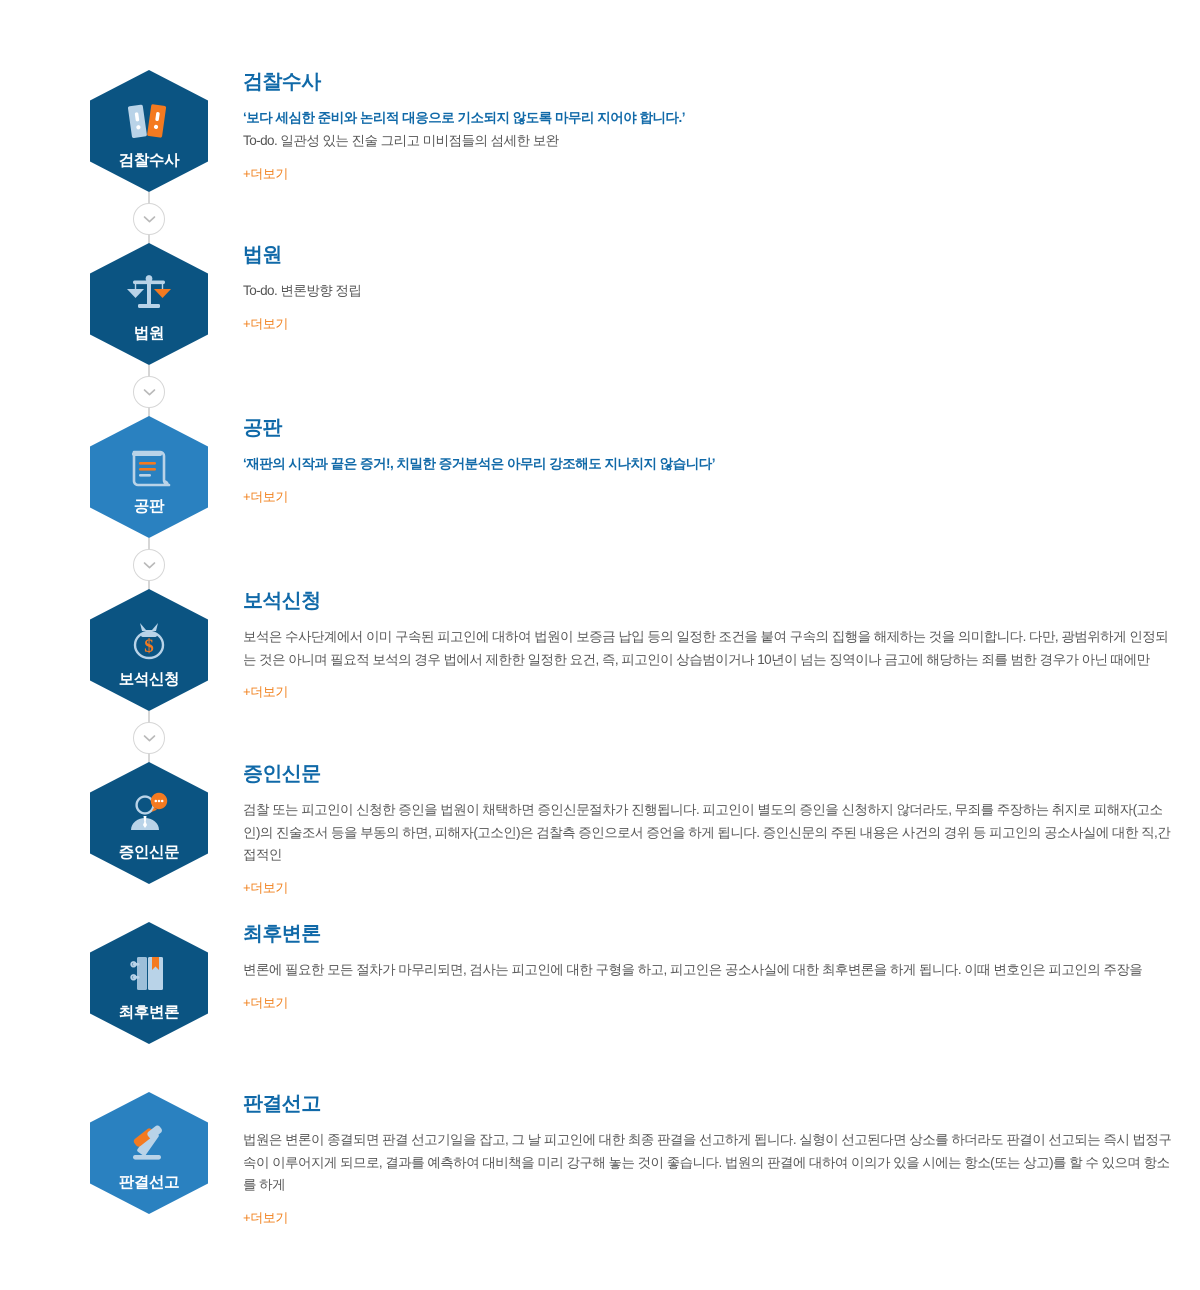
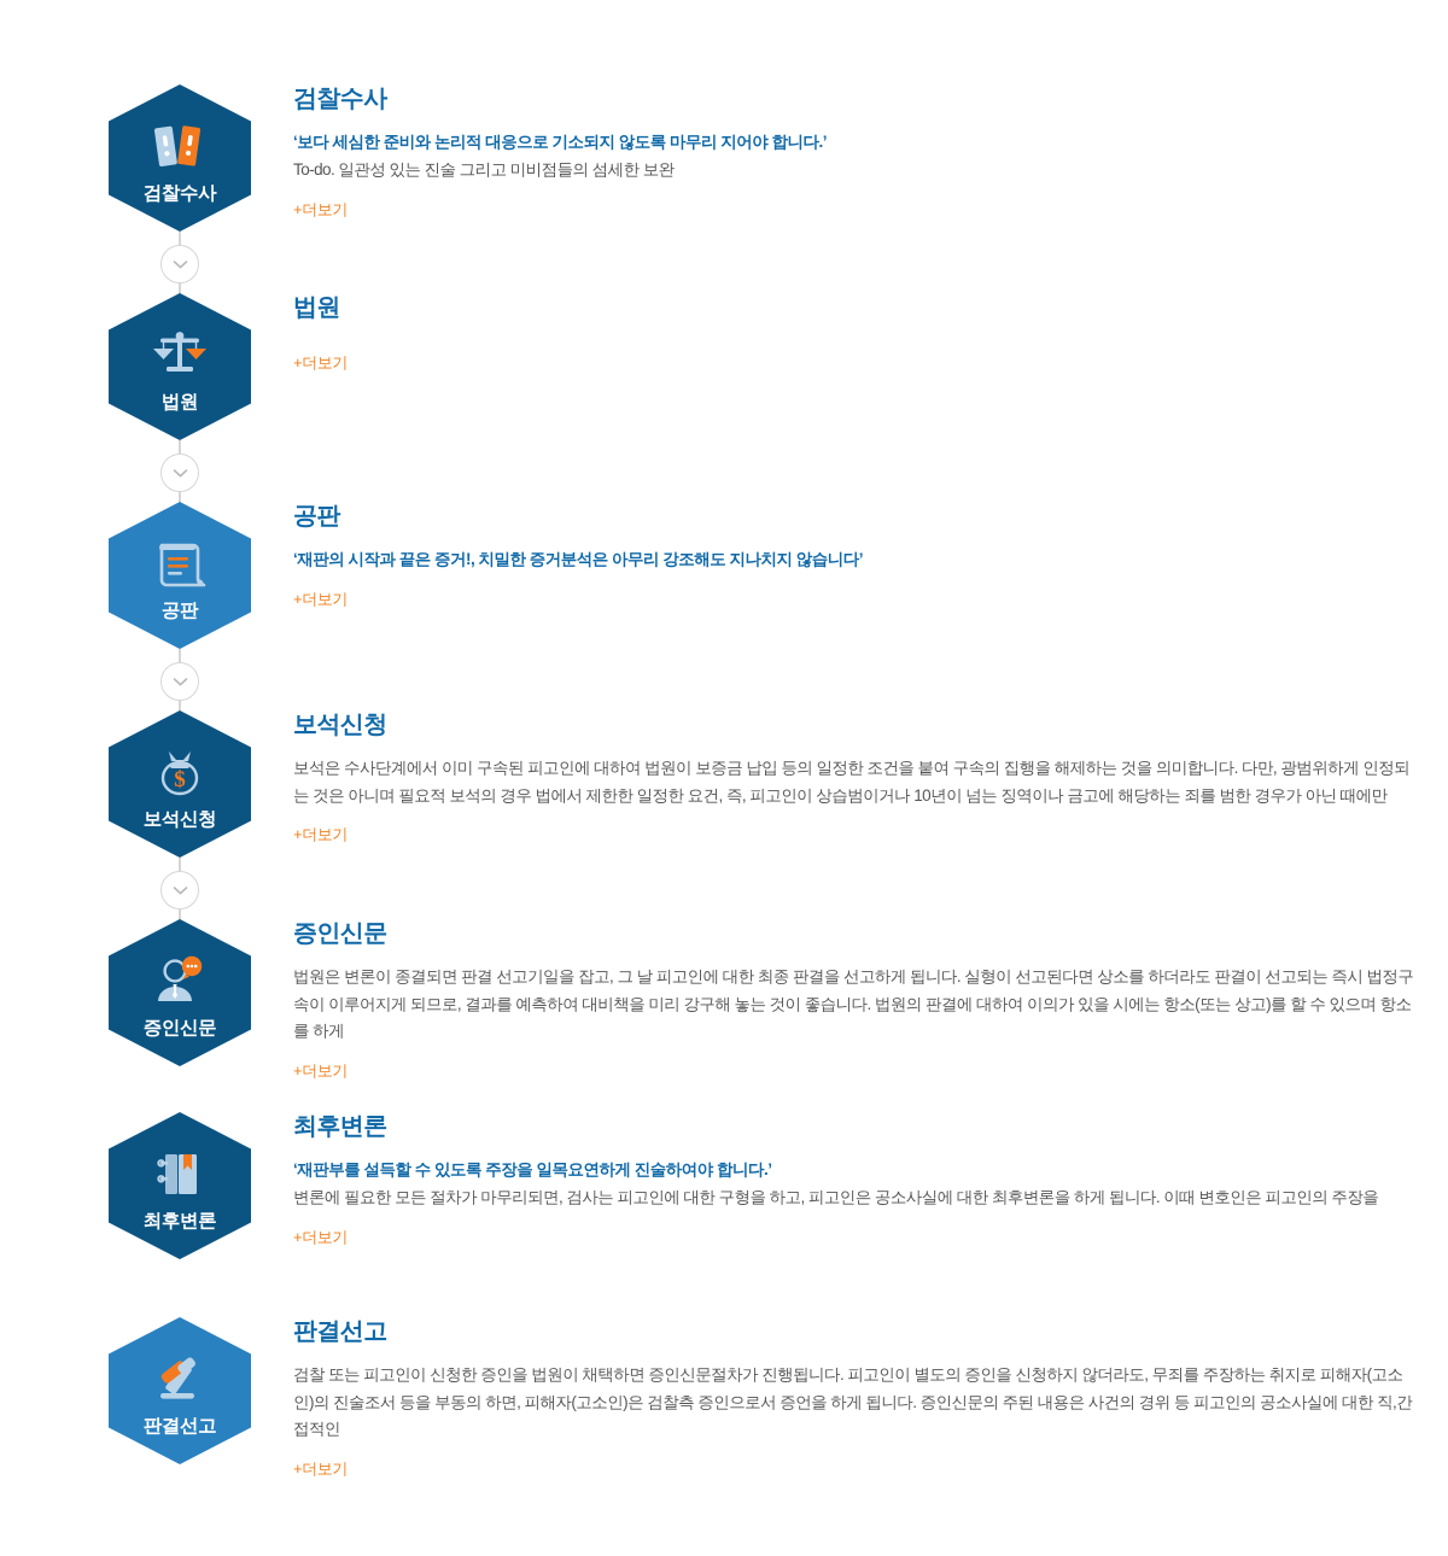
  검찰수사
  검찰수사
  ‘보다 세심한 준비와 논리적 대응으로 기소되지 않도록 마무리 지어야 합니다.’
  To-do. 일관성 있는 진술 그리고 미비점들의 섬세한 보완
  +더보기
  법원
  법원
- To-do. 변론방향 정립
  +더보기
  공판
  공판
  ‘재판의 시작과 끝은 증거!, 치밀한 증거분석은 아무리 강조해도 지나치지 않습니다’
  +더보기
  $
  보석신청
  보석신청
  보석은 수사단계에서 이미 구속된 피고인에 대하여 법원이 보증금 납입 등의 일정한 조건을 붙여 구속의 집행을 해제하는 것을 의미합니다. 다만, 광범위하게 인정되는 것은 아니며 필요적 보석의 경우 법에서 제한한 일정한 요건, 즉, 피고인이 상습범이거나 10년이 넘는 징역이나 금고에 해당하는 죄를 범한 경우가 아닌 때에만
  +더보기
  증인신문
  증인신문
- 검찰 또는 피고인이 신청한 증인을 법원이 채택하면 증인신문절차가 진행됩니다. 피고인이 별도의 증인을 신청하지 않더라도, 무죄를 주장하는 취지로 피해자(고소인)의 진술조서 등을 부동의 하면, 피해자(고소인)은 검찰측 증인으로서 증언을 하게 됩니다. 증인신문의 주된 내용은 사건의 경위 등 피고인의 공소사실에 대한 직,간접적인
+ 법원은 변론이 종결되면 판결 선고기일을 잡고, 그 날 피고인에 대한 최종 판결을 선고하게 됩니다. 실형이 선고된다면 상소를 하더라도 판결이 선고되는 즉시 법정구속이 이루어지게 되므로, 결과를 예측하여 대비책을 미리 강구해 놓는 것이 좋습니다. 법원의 판결에 대하여 이의가 있을 시에는 항소(또는 상고)를 할 수 있으며 항소를 하게
  +더보기
  최후변론
  최후변론
+ ‘재판부를 설득할 수 있도록 주장을 일목요연하게 진술하여야 합니다.’
  변론에 필요한 모든 절차가 마무리되면, 검사는 피고인에 대한 구형을 하고, 피고인은 공소사실에 대한 최후변론을 하게 됩니다. 이때 변호인은 피고인의 주장을
  +더보기
  판결선고
  판결선고
- 법원은 변론이 종결되면 판결 선고기일을 잡고, 그 날 피고인에 대한 최종 판결을 선고하게 됩니다. 실형이 선고된다면 상소를 하더라도 판결이 선고되는 즉시 법정구속이 이루어지게 되므로, 결과를 예측하여 대비책을 미리 강구해 놓는 것이 좋습니다. 법원의 판결에 대하여 이의가 있을 시에는 항소(또는 상고)를 할 수 있으며 항소를 하게
+ 검찰 또는 피고인이 신청한 증인을 법원이 채택하면 증인신문절차가 진행됩니다. 피고인이 별도의 증인을 신청하지 않더라도, 무죄를 주장하는 취지로 피해자(고소인)의 진술조서 등을 부동의 하면, 피해자(고소인)은 검찰측 증인으로서 증언을 하게 됩니다. 증인신문의 주된 내용은 사건의 경위 등 피고인의 공소사실에 대한 직,간접적인
  +더보기
